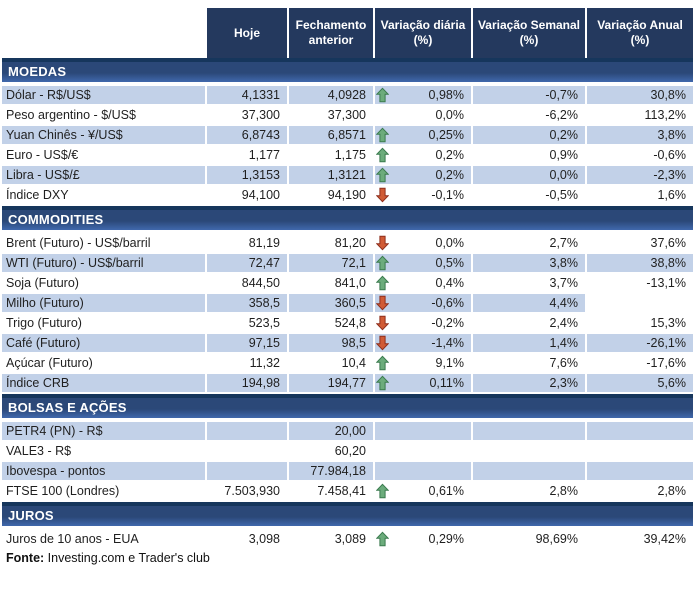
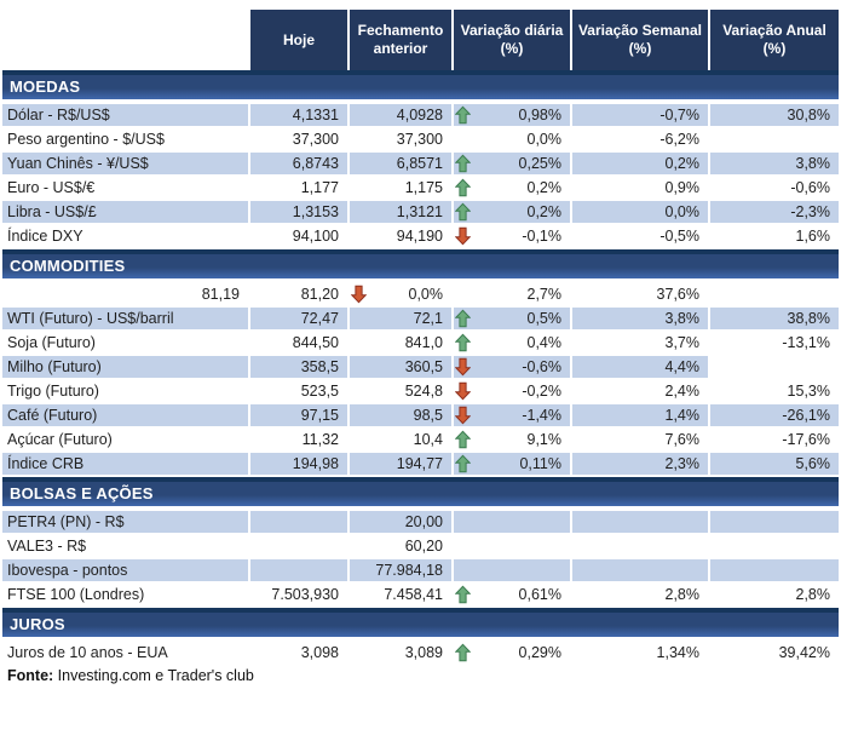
  Hoje
  Fechamento anterior
  Variação diária (%)
  Variação Semanal (%)
  Variação Anual (%)
  MOEDAS
  Dólar - R$/US$
  4,1331
  4,0928
  0,98%
  -0,7%
  30,8%
  Peso argentino - $/US$
  37,300
  37,300
  0,0%
  -6,2%
- 113,2%
  Yuan Chinês - ¥/US$
  6,8743
  6,8571
  0,25%
  0,2%
  3,8%
  Euro - US$/€
  1,177
  1,175
  0,2%
  0,9%
  -0,6%
  Libra - US$/£
  1,3153
  1,3121
  0,2%
  0,0%
  -2,3%
  Índice DXY
  94,100
  94,190
  -0,1%
  -0,5%
  1,6%
  COMMODITIES
- Brent (Futuro) - US$/barril
  81,19
  81,20
  0,0%
  2,7%
  37,6%
  WTI (Futuro) - US$/barril
  72,47
  72,1
  0,5%
  3,8%
  38,8%
  Soja (Futuro)
  844,50
  841,0
  0,4%
  3,7%
  -13,1%
  Milho (Futuro)
  358,5
  360,5
  -0,6%
  4,4%
  Trigo (Futuro)
  523,5
  524,8
  -0,2%
  2,4%
  15,3%
  Café (Futuro)
  97,15
  98,5
  -1,4%
  1,4%
  -26,1%
  Açúcar (Futuro)
  11,32
  10,4
  9,1%
  7,6%
  -17,6%
  Índice CRB
  194,98
  194,77
  0,11%
  2,3%
  5,6%
  BOLSAS E AÇÕES
  PETR4 (PN) - R$
  20,00
  VALE3 - R$
  60,20
  Ibovespa - pontos
  77.984,18
  FTSE 100 (Londres)
  7.503,930
  7.458,41
  0,61%
  2,8%
  2,8%
  JUROS
  Juros de 10 anos - EUA
  3,098
  3,089
  0,29%
- 98,69%
+ 1,34%
  39,42%
  Fonte: Investing.com e Trader's club
